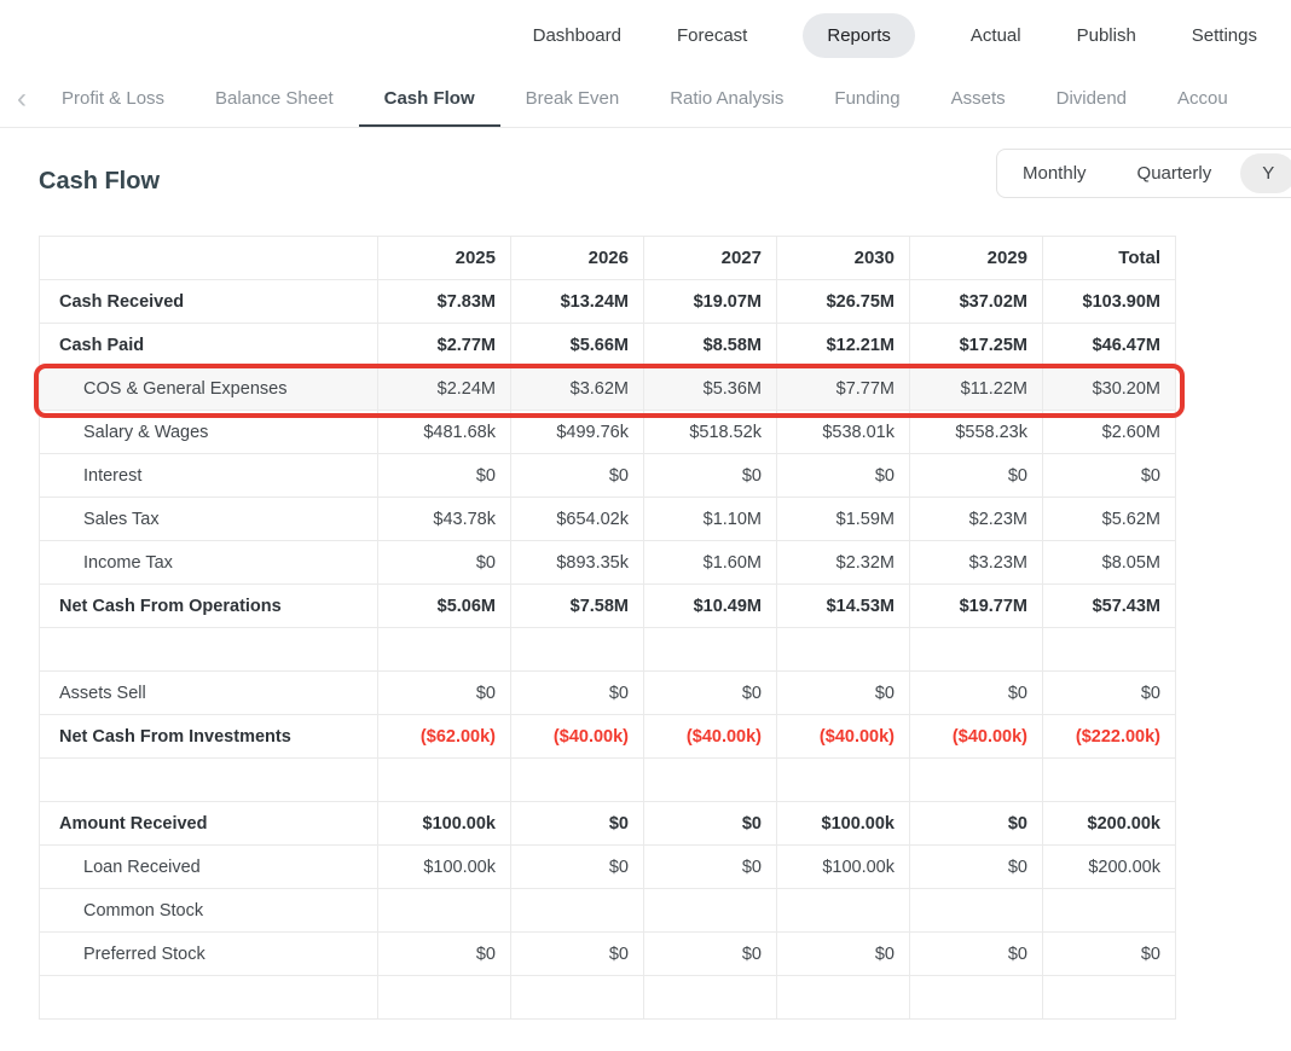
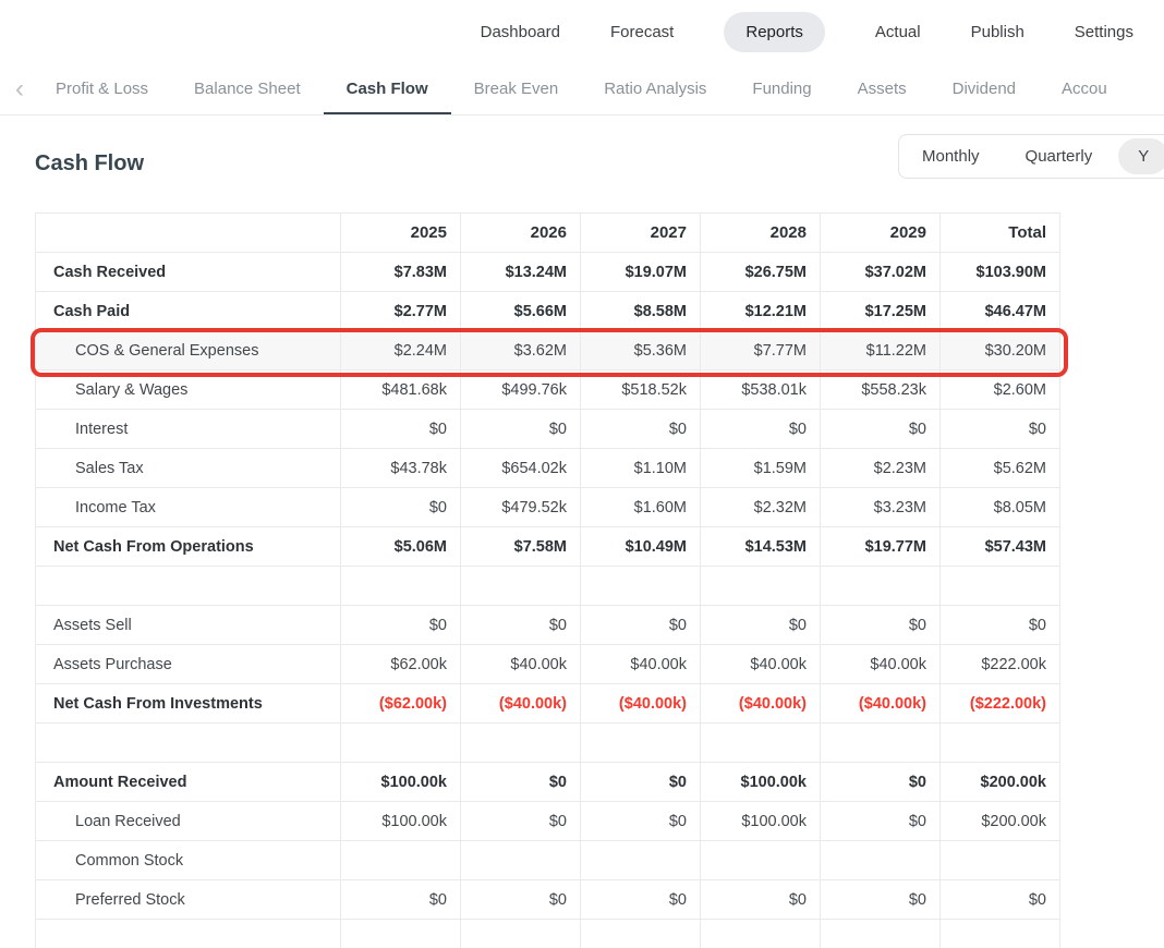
  Dashboard
  Forecast
  Reports
  Actual
  Publish
  Settings
  ‹
  Profit & Loss
  Balance Sheet
  Cash Flow
  Break Even
  Ratio Analysis
  Funding
  Assets
  Dividend
  Accou
  Cash Flow
  Monthly
  Quarterly
  Y
- 	2025	2026	2027	2030	2029	Total
+ 	2025	2026	2027	2028	2029	Total
  Cash Received	$7.83M	$13.24M	$19.07M	$26.75M	$37.02M	$103.90M
  Cash Paid	$2.77M	$5.66M	$8.58M	$12.21M	$17.25M	$46.47M
  COS & General Expenses	$2.24M	$3.62M	$5.36M	$7.77M	$11.22M	$30.20M
  Salary & Wages	$481.68k	$499.76k	$518.52k	$538.01k	$558.23k	$2.60M
  Interest	$0	$0	$0	$0	$0	$0
  Sales Tax	$43.78k	$654.02k	$1.10M	$1.59M	$2.23M	$5.62M
- Income Tax	$0	$893.35k	$1.60M	$2.32M	$3.23M	$8.05M
+ Income Tax	$0	$479.52k	$1.60M	$2.32M	$3.23M	$8.05M
  Net Cash From Operations	$5.06M	$7.58M	$10.49M	$14.53M	$19.77M	$57.43M
  Assets Sell	$0	$0	$0	$0	$0	$0
+ Assets Purchase	$62.00k	$40.00k	$40.00k	$40.00k	$40.00k	$222.00k
  Net Cash From Investments	($62.00k)	($40.00k)	($40.00k)	($40.00k)	($40.00k)	($222.00k)
  Amount Received	$100.00k	$0	$0	$100.00k	$0	$200.00k
  Loan Received	$100.00k	$0	$0	$100.00k	$0	$200.00k
  Common Stock
  Preferred Stock	$0	$0	$0	$0	$0	$0
